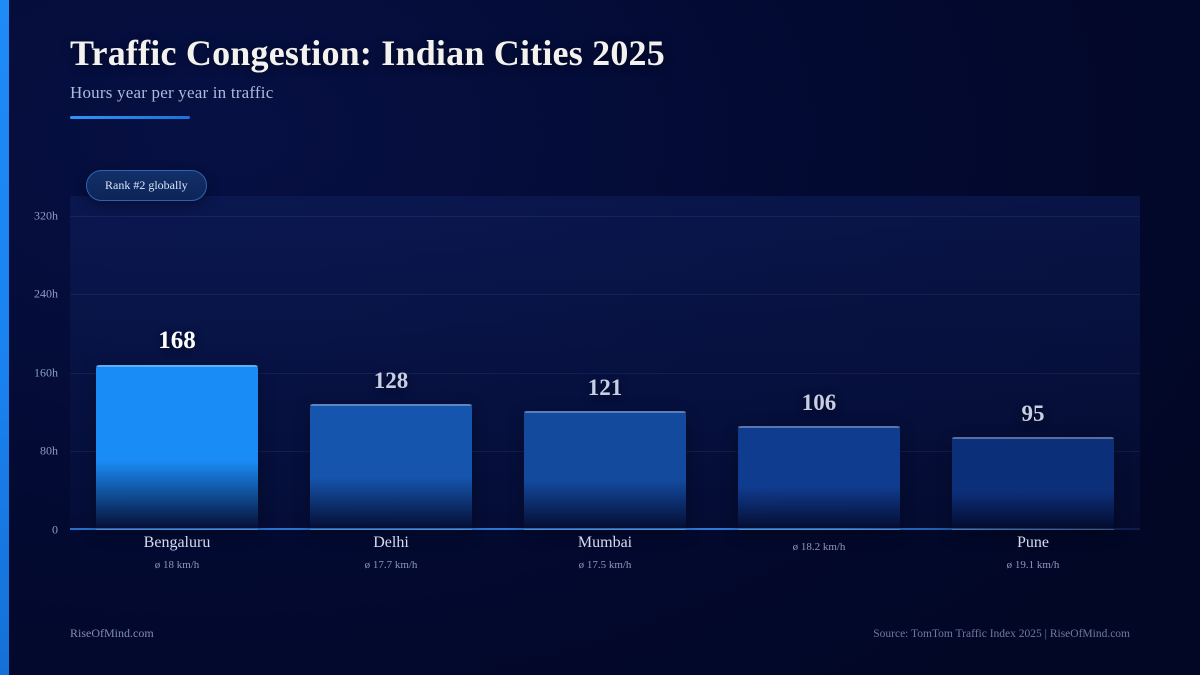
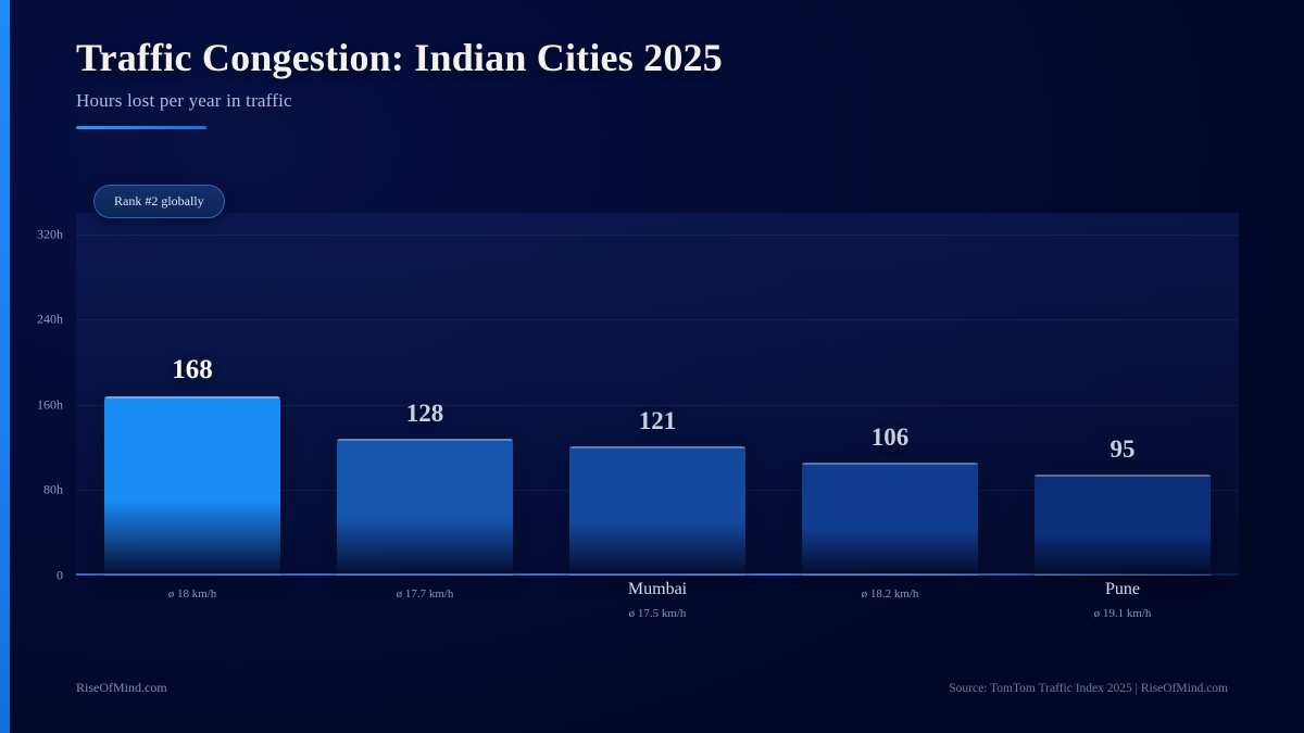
  Traffic Congestion: Indian Cities 2025
- Hours year per year in traffic
+ Hours lost per year in traffic
  0
  80h
  160h
  240h
  320h
  168
  128
  121
  106
  95
  Rank #2 globally
- Bengaluru
  ø 18 km/h
- Delhi
  ø 17.7 km/h
  Mumbai
  ø 17.5 km/h
  ø 18.2 km/h
  Pune
  ø 19.1 km/h
  RiseOfMind.com
  Source: TomTom Traffic Index 2025 | RiseOfMind.com
